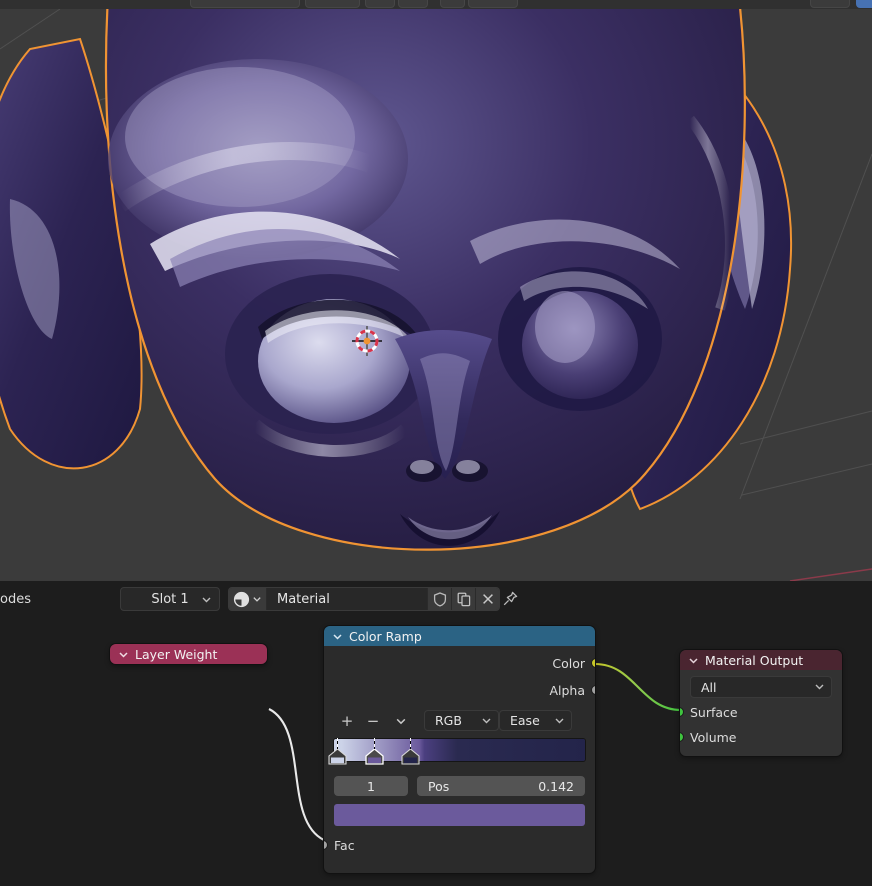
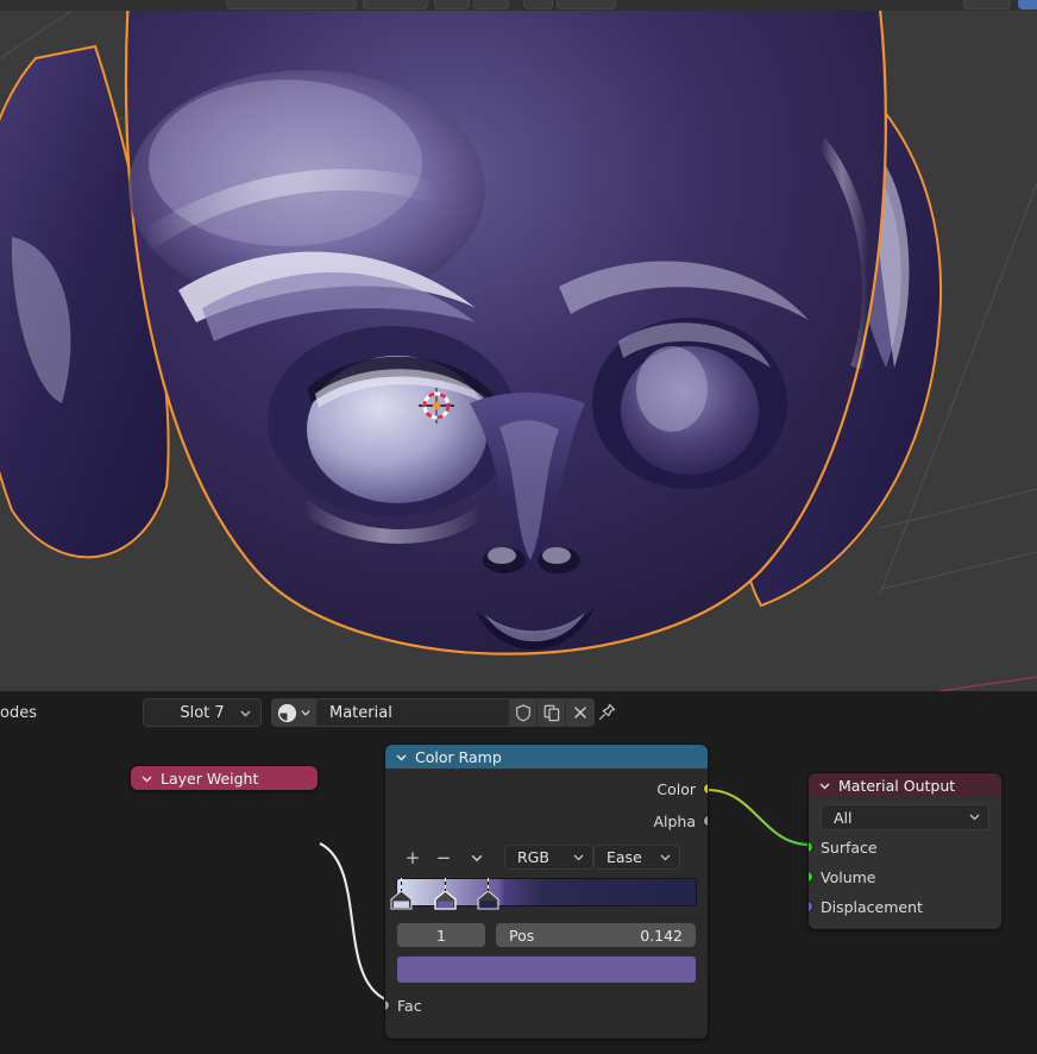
  odes
- Slot 1
+ Slot 7
  Material
  Layer Weight
  Color Ramp
  Color
  Alpha
  +
  −
  RGB
  Ease
  1
  Pos
  0.142
  Fac
  Material Output
  All
  Surface
  Volume
+ Displacement
